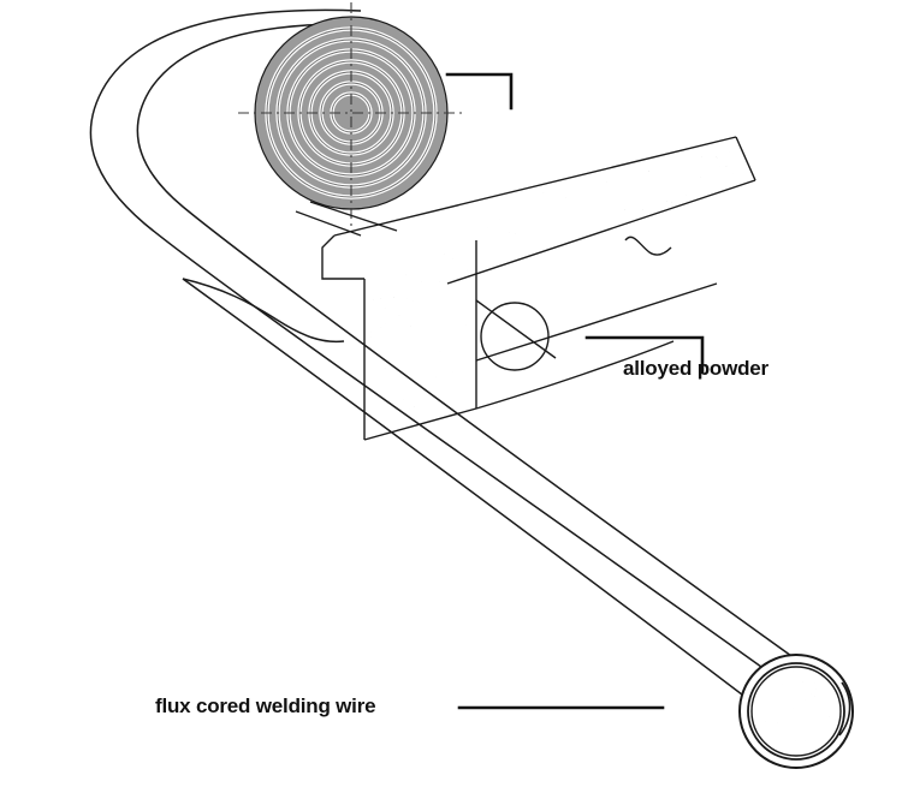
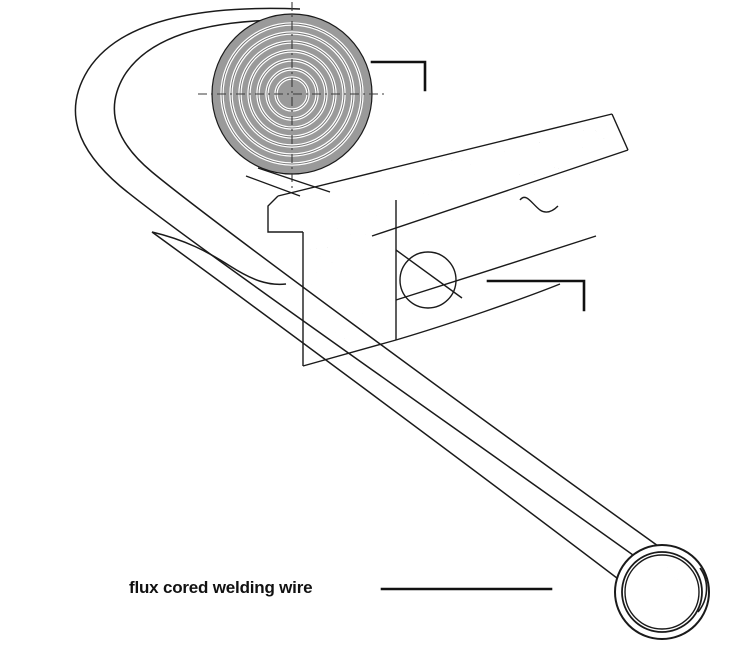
- alloyed powder
  flux cored welding wire
